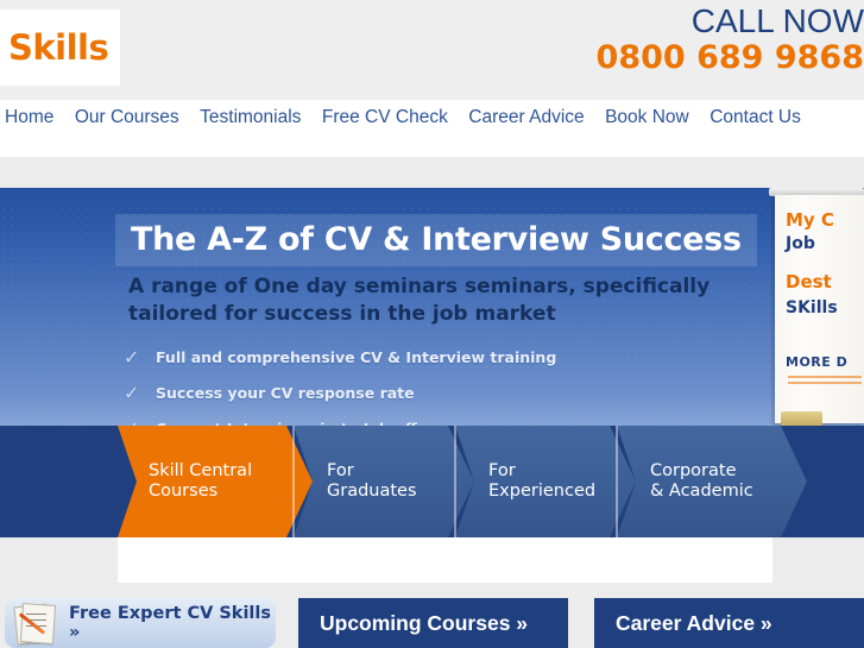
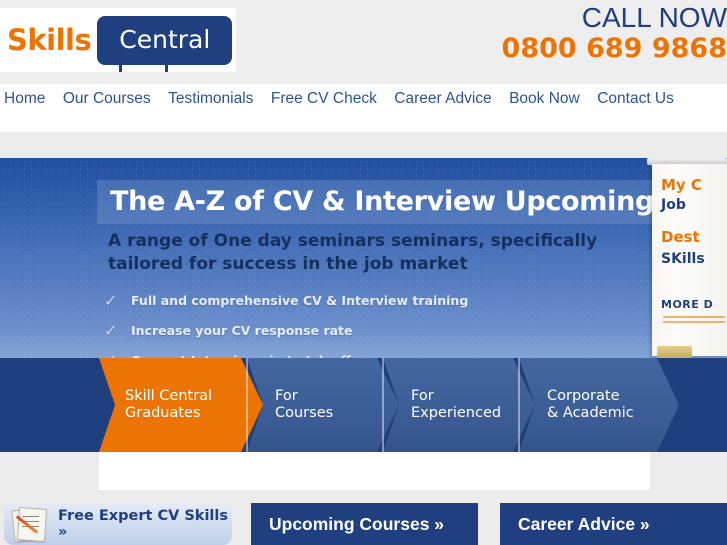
  Skills
+ Central
  CALL NOW
  0800 689 9868
  Home Our Courses Testimonials Free CV Check Career Advice Book Now Contact Us
- The A-Z of CV & Interview Success
+ The A-Z of CV & Interview Upcoming
  A range of One day seminars seminars, specifically
  tailored for success in the job market
  ✓
  Full and comprehensive CV & Interview training
  ✓
- Success your CV response rate
+ Increase your CV response rate
  My C
  Job
  Dest
  SKills
  MORE D
  Skill Central
- Courses
+ Graduates
  For
- Graduates
+ Courses
  For
  Experienced
  Corporate
  & Academic
  Free Expert CV Skills »
  Upcoming Courses »
  Career Advice »
